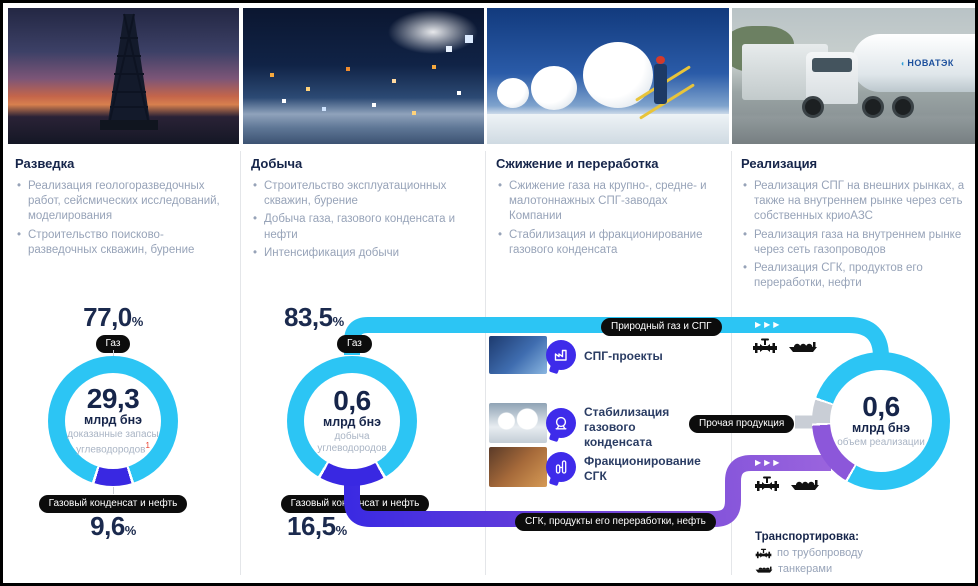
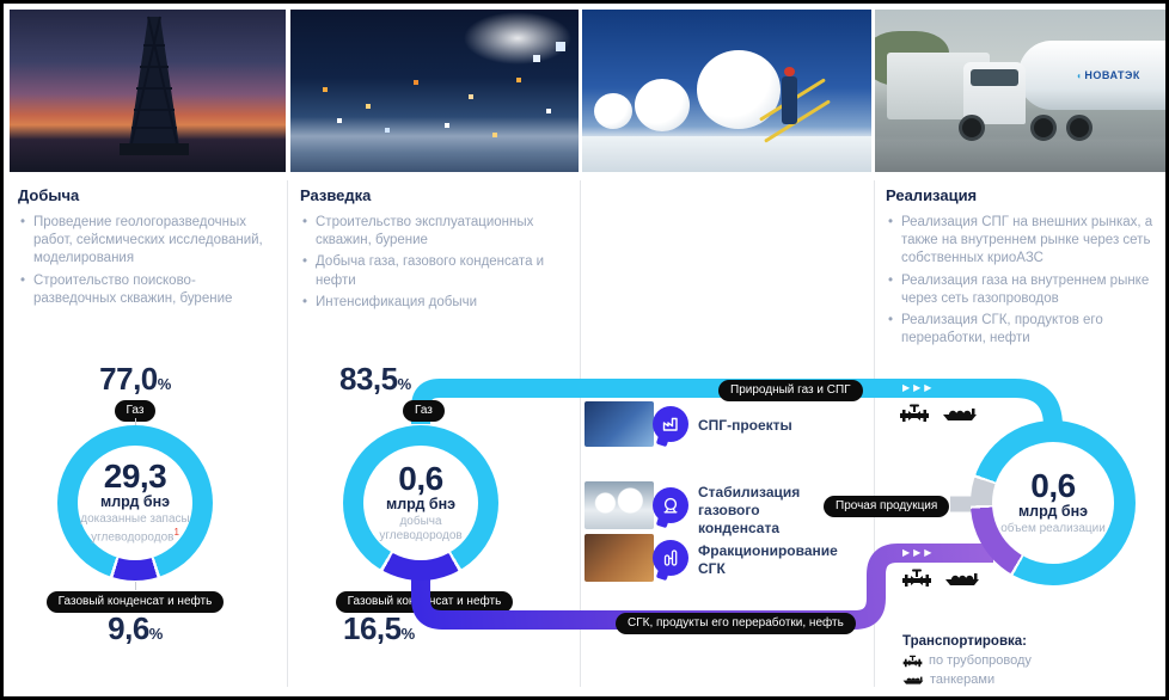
  НОВАТЭК
- Разведка
+ Добыча
- Реализация геологоразведочных работ, сейсмических исследований, моделирования
+ Проведение геологоразведочных работ, сейсмических исследований, моделирования
  Строительство поисково-разведочных скважин, бурение
- Добыча
+ Разведка
  Строительство эксплуатационных скважин, бурение
  Добыча газа, газового конденсата и нефти
  Интенсификация добычи
- Сжижение и переработка
- Сжижение газа на крупно-, средне- и малотоннажных СПГ-заводах Компании
- Стабилизация и фракционирование газового конденсата
  Реализация
  Реализация СПГ на внешних рынках, а также на внутреннем рынке через сеть собственных криоАЗС
  Реализация газа на внутреннем рынке через сеть газопроводов
  Реализация СГК, продуктов его переработки, нефти
  ▶▶▶
  ▶▶▶
  77,0%
  Газ
  29,3
  млрд бнэ
  доказанные запасы углеводородов1
  Газовый конденсат и нефть
  9,6%
  83,5%
  Газ
  0,6
  млрд бнэ
  добыча углеводородов
  Газовый консат и нефть
  16,5%
  СПГ-проекты
  Стабилизация газового конденсата
  Фракционирование СГК
  Природный газ и СПГ
  Прочая продукция
  СГК, продукты его переработки, нефть
  0,6
  млрд бнэ
  объем реализации
  Транспортировка:
  по трубопроводу
  танкерами
